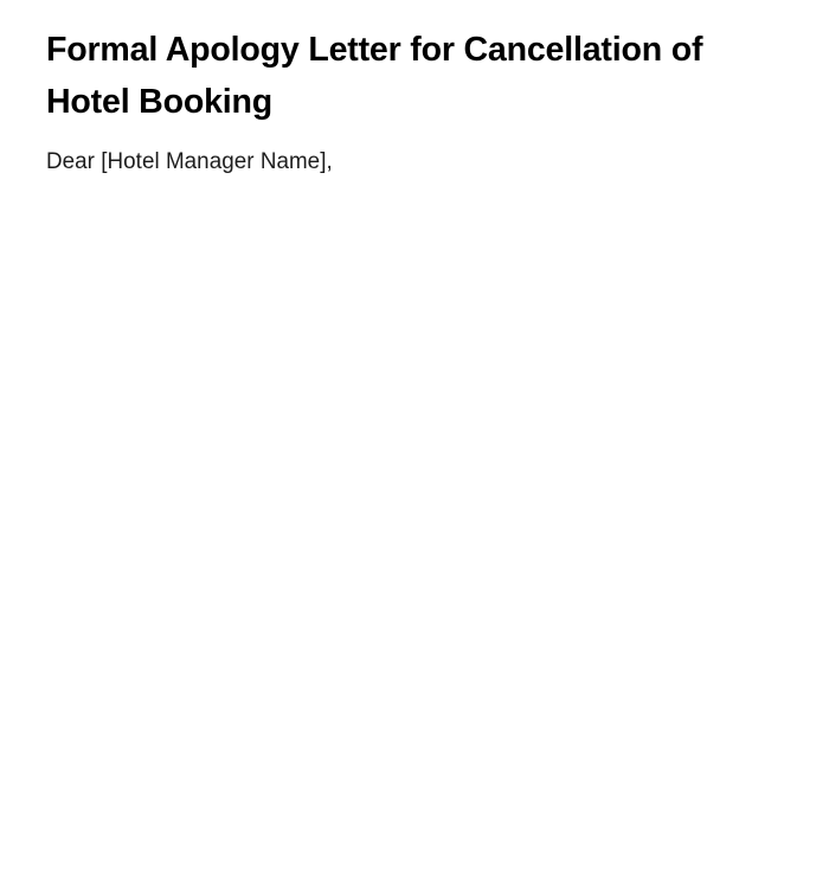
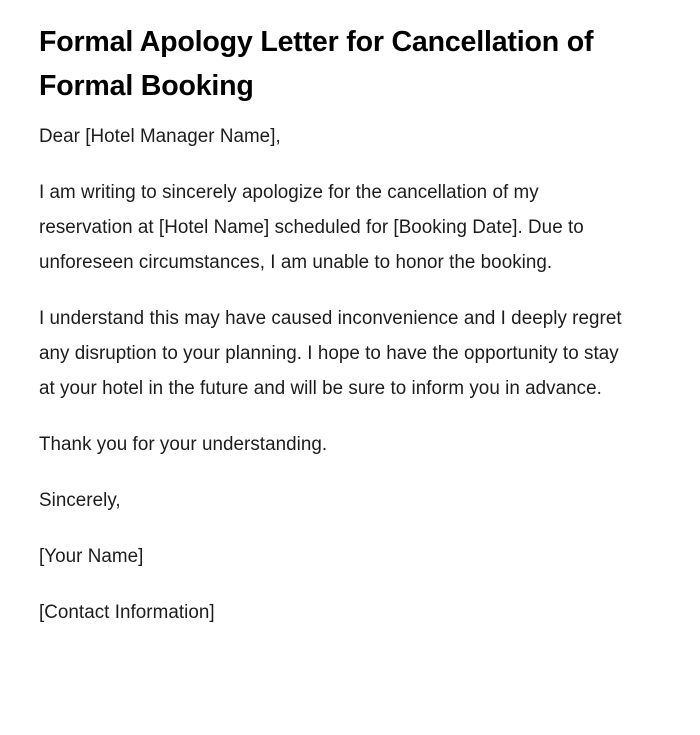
- Formal Apology Letter for Cancellation of Hotel Booking
+ Formal Apology Letter for Cancellation of Formal Booking
  Dear [Hotel Manager Name],
+ I am writing to sincerely apologize for the cancellation of my reservation at [Hotel Name] scheduled for [Booking Date]. Due to unforeseen circumstances, I am unable to honor the booking.
+ I understand this may have caused inconvenience and I deeply regret any disruption to your planning. I hope to have the opportunity to stay at your hotel in the future and will be sure to inform you in advance.
+ Thank you for your understanding.
+ Sincerely,
+ [Your Name]
+ [Contact Information]
